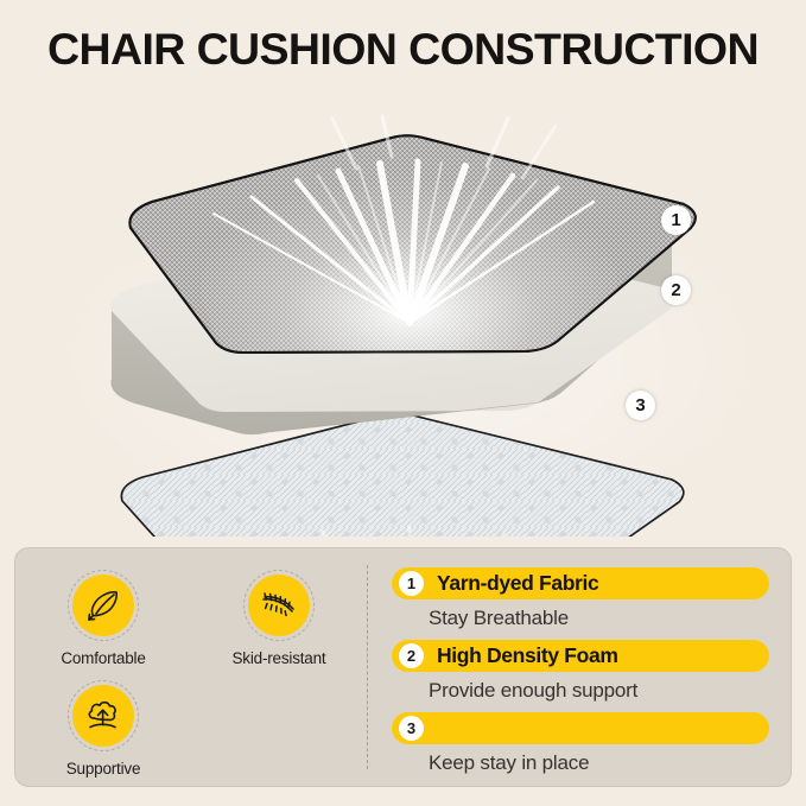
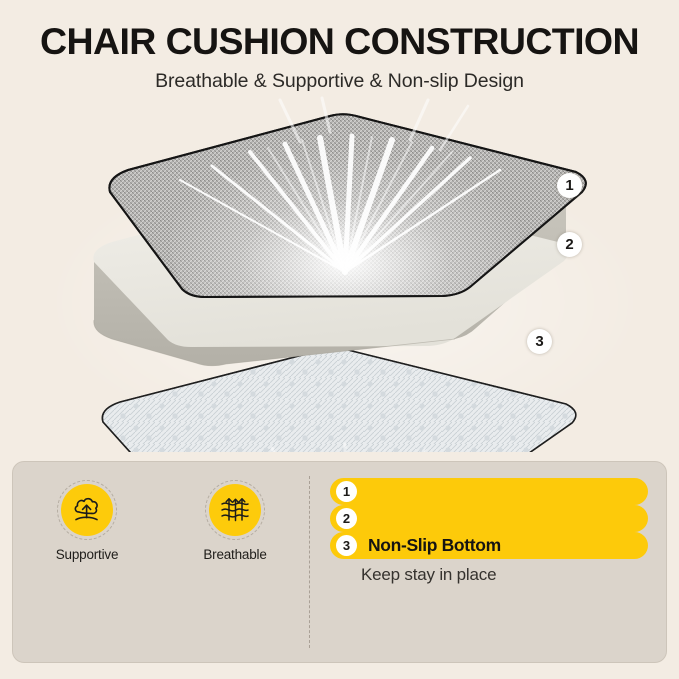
  CHAIR CUSHION CONSTRUCTION
+ Breathable & Supportive & Non-slip Design
  1
  2
  3
- Comfortable
- Skid-resistant
  Supportive
+ Breathable
  1
- Yarn-dyed Fabric
- Stay Breathable
  2
- High Density Foam
- Provide enough support
  3
+ Non-Slip Bottom
  Keep stay in place
